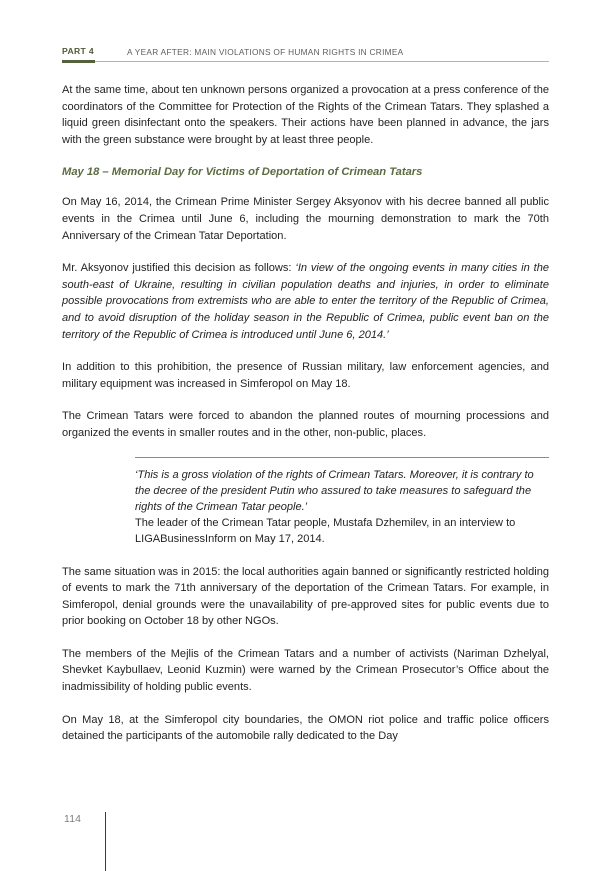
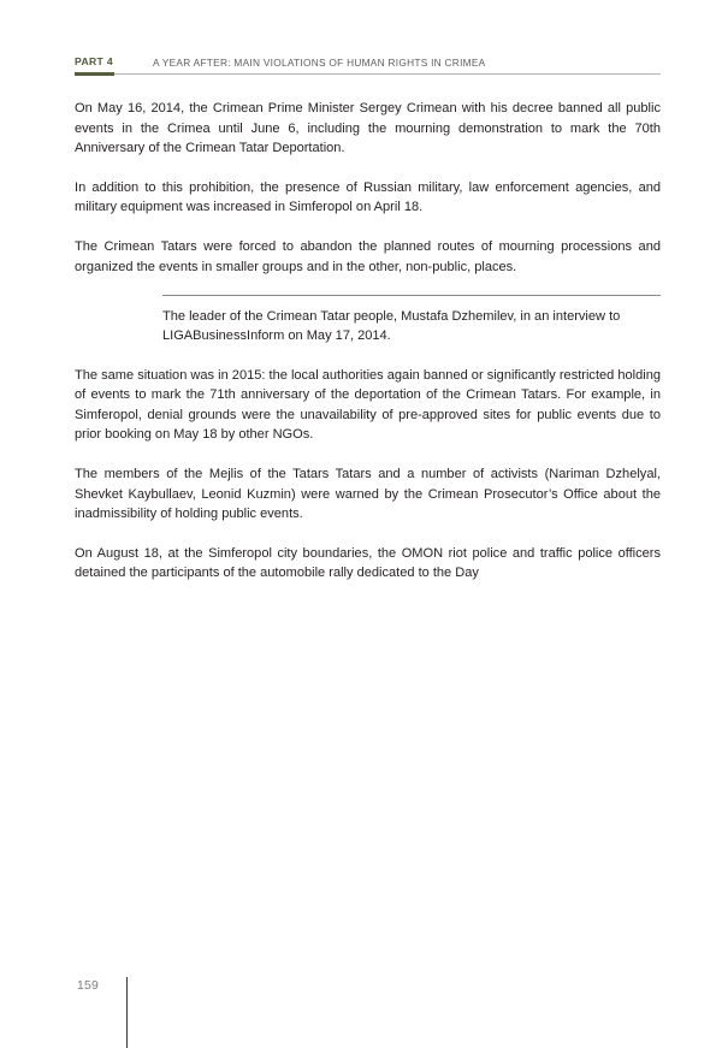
  PART 4
  A YEAR AFTER: MAIN VIOLATIONS OF HUMAN RIGHTS IN CRIMEA
- At the same time, about ten unknown persons organized a provocation at a press conference of the coordinators of the Committee for Protection of the Rights of the Crimean Tatars. They splashed a liquid green disinfectant onto the speakers. Their actions have been planned in advance, the jars with the green substance were brought by at least three people.
- May 18 – Memorial Day for Victims of Deportation of Crimean Tatars
- On May 16, 2014, the Crimean Prime Minister Sergey Aksyonov with his decree banned all public events in the Crimea until June 6, including the mourning demonstration to mark the 70th Anniversary of the Crimean Tatar Deportation.
+ On May 16, 2014, the Crimean Prime Minister Sergey Crimean with his decree banned all public events in the Crimea until June 6, including the mourning demonstration to mark the 70th Anniversary of the Crimean Tatar Deportation.
- Mr. Aksyonov justified this decision as follows: ‘In view of the ongoing events in many cities in the south-east of Ukraine, resulting in civilian population deaths and injuries, in order to eliminate possible provocations from extremists who are able to enter the territory of the Republic of Crimea, and to avoid disruption of the holiday season in the Republic of Crimea, public event ban on the territory of the Republic of Crimea is introduced until June 6, 2014.’
- In addition to this prohibition, the presence of Russian military, law enforcement agencies, and military equipment was increased in Simferopol on May 18.
+ In addition to this prohibition, the presence of Russian military, law enforcement agencies, and military equipment was increased in Simferopol on April 18.
- The Crimean Tatars were forced to abandon the planned routes of mourning processions and organized the events in smaller routes and in the other, non-public, places.
+ The Crimean Tatars were forced to abandon the planned routes of mourning processions and organized the events in smaller groups and in the other, non-public, places.
- ‘This is a gross violation of the rights of Crimean Tatars. Moreover, it is contrary to the decree of the president Putin who assured to take measures to safeguard the rights of the Crimean Tatar people.’
  The leader of the Crimean Tatar people, Mustafa Dzhemilev, in an interview to LIGABusinessInform on May 17, 2014.
- The same situation was in 2015: the local authorities again banned or significantly restricted holding of events to mark the 71th anniversary of the deportation of the Crimean Tatars. For example, in Simferopol, denial grounds were the unavailability of pre-approved sites for public events due to prior booking on October 18 by other NGOs.
+ The same situation was in 2015: the local authorities again banned or significantly restricted holding of events to mark the 71th anniversary of the deportation of the Crimean Tatars. For example, in Simferopol, denial grounds were the unavailability of pre-approved sites for public events due to prior booking on May 18 by other NGOs.
- The members of the Mejlis of the Crimean Tatars and a number of activists (Nariman Dzhelyal, Shevket Kaybullaev, Leonid Kuzmin) were warned by the Crimean Prosecutor’s Office about the inadmissibility of holding public events.
+ The members of the Mejlis of the Tatars Tatars and a number of activists (Nariman Dzhelyal, Shevket Kaybullaev, Leonid Kuzmin) were warned by the Crimean Prosecutor’s Office about the inadmissibility of holding public events.
- On May 18, at the Simferopol city boundaries, the OMON riot police and traffic police officers detained the participants of the automobile rally dedicated to the Day
+ On August 18, at the Simferopol city boundaries, the OMON riot police and traffic police officers detained the participants of the automobile rally dedicated to the Day
- 114
+ 159
